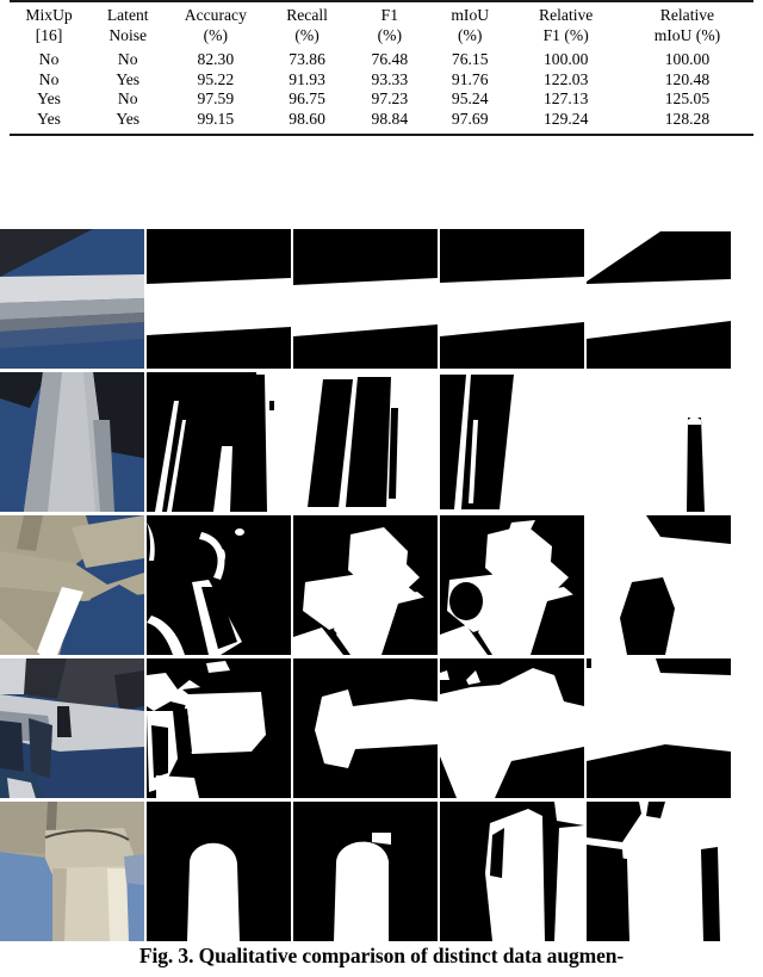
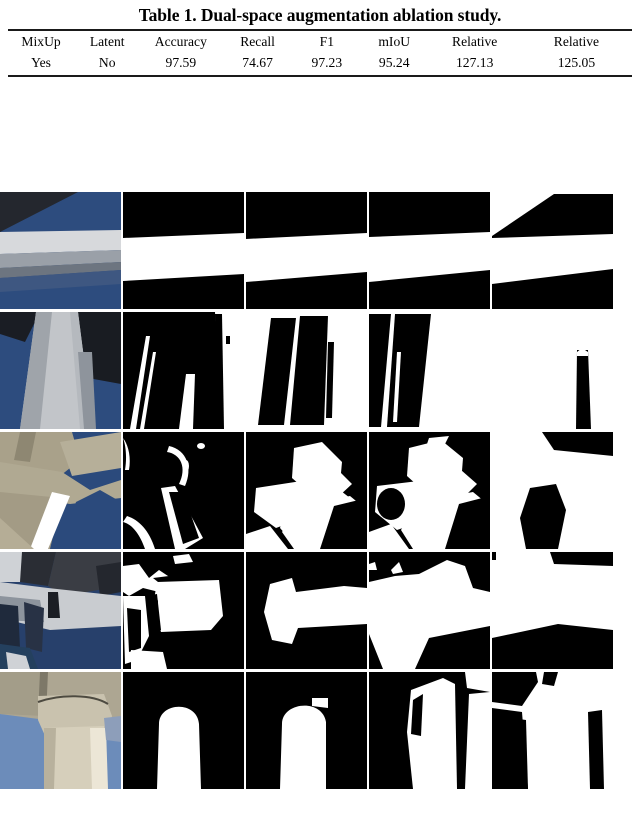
+ Table 1. Dual-space augmentation ablation study.
  MixUp	Latent	Accuracy	Recall	F1	mIoU	Relative	Relative
- [16]	Noise	(%)	(%)	(%)	(%)	F1 (%)	mIoU (%)
- No	No	82.30	73.86	76.48	76.15	100.00	100.00
- No	Yes	95.22	91.93	93.33	91.76	122.03	120.48
- Yes	No	97.59	96.75	97.23	95.24	127.13	125.05
+ Yes	No	97.59	74.67	97.23	95.24	127.13	125.05
- Yes	Yes	99.15	98.60	98.84	97.69	129.24	128.28
- Fig. 3. Qualitative comparison of distinct data augmen-
